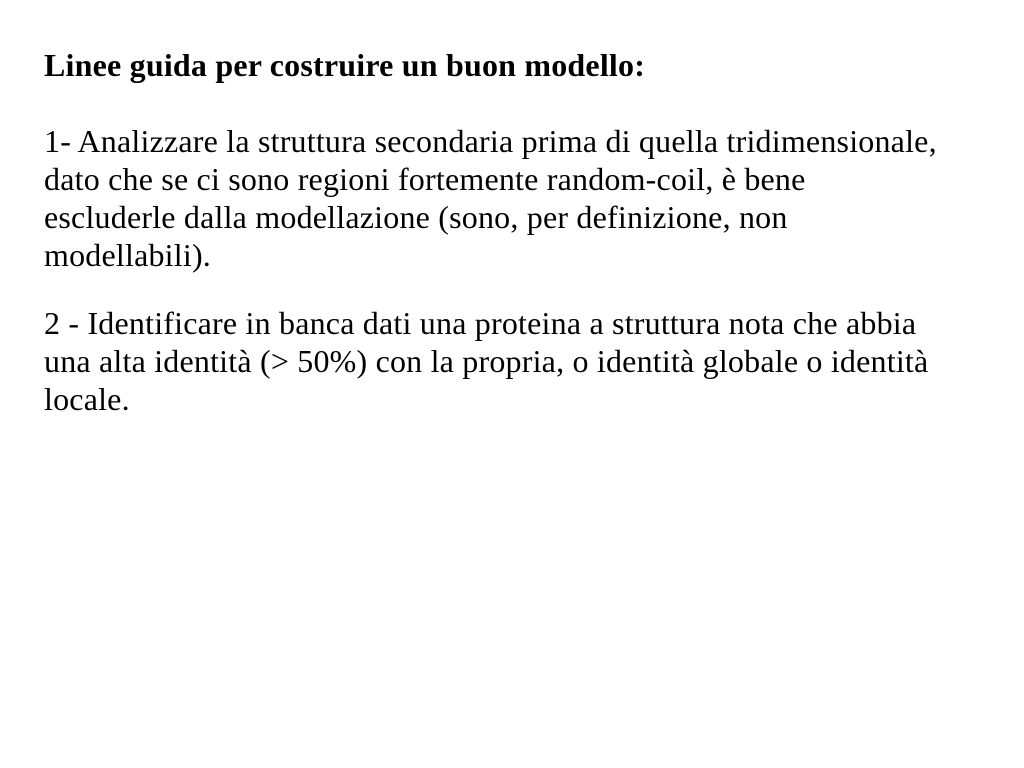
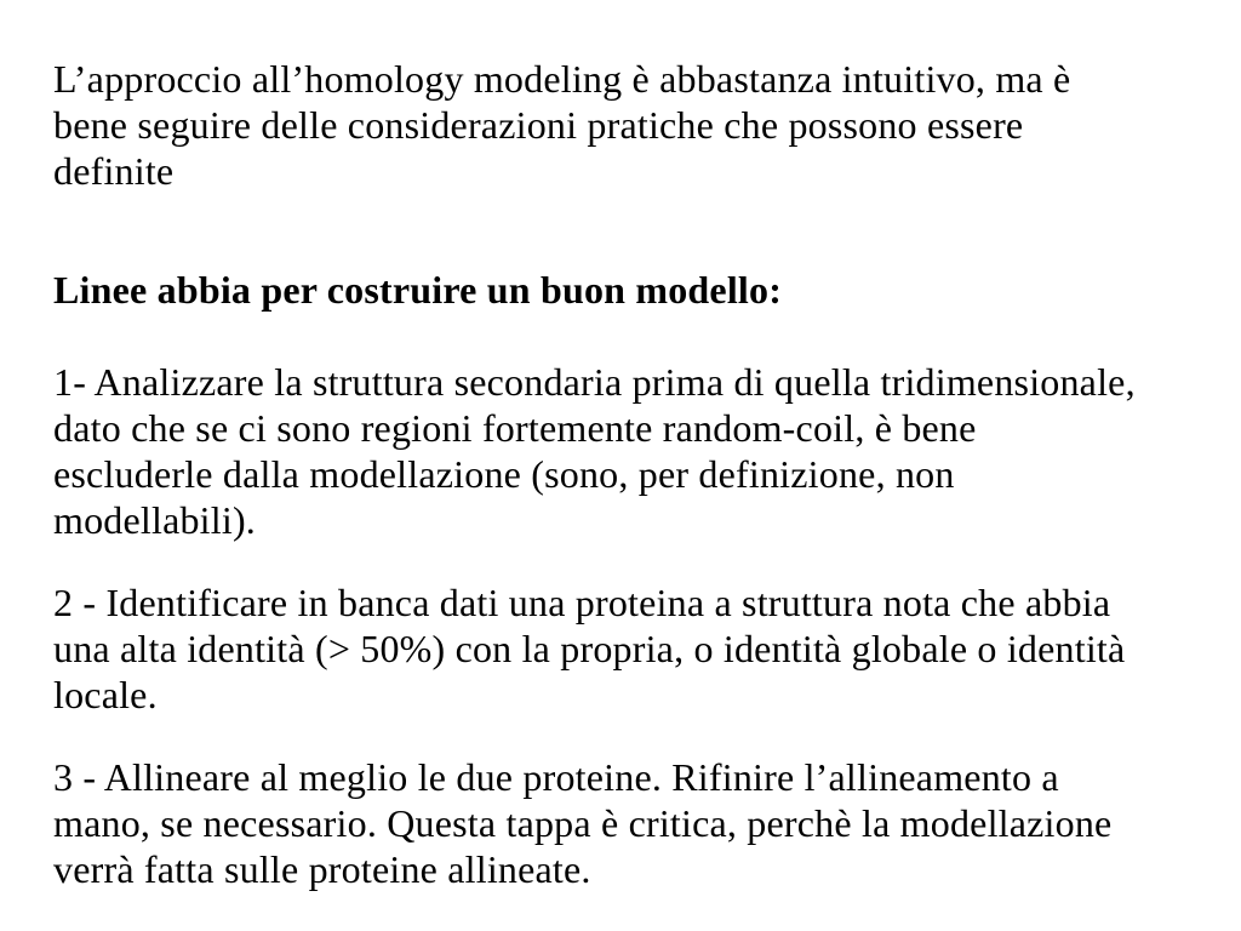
+ L’approccio all’homology modeling è abbastanza intuitivo, ma è
+ bene seguire delle considerazioni pratiche che possono essere
+ definite
- Linee guida per costruire un buon modello:
+ Linee abbia per costruire un buon modello:
  1- Analizzare la struttura secondaria prima di quella tridimensionale,
  dato che se ci sono regioni fortemente random-coil, è bene
  escluderle dalla modellazione (sono, per definizione, non
  modellabili).
  2 - Identificare in banca dati una proteina a struttura nota che abbia
  una alta identità (> 50%) con la propria, o identità globale o identità
  locale.
+ 3 - Allineare al meglio le due proteine. Rifinire l’allineamento a
+ mano, se necessario. Questa tappa è critica, perchè la modellazione
+ verrà fatta sulle proteine allineate.
